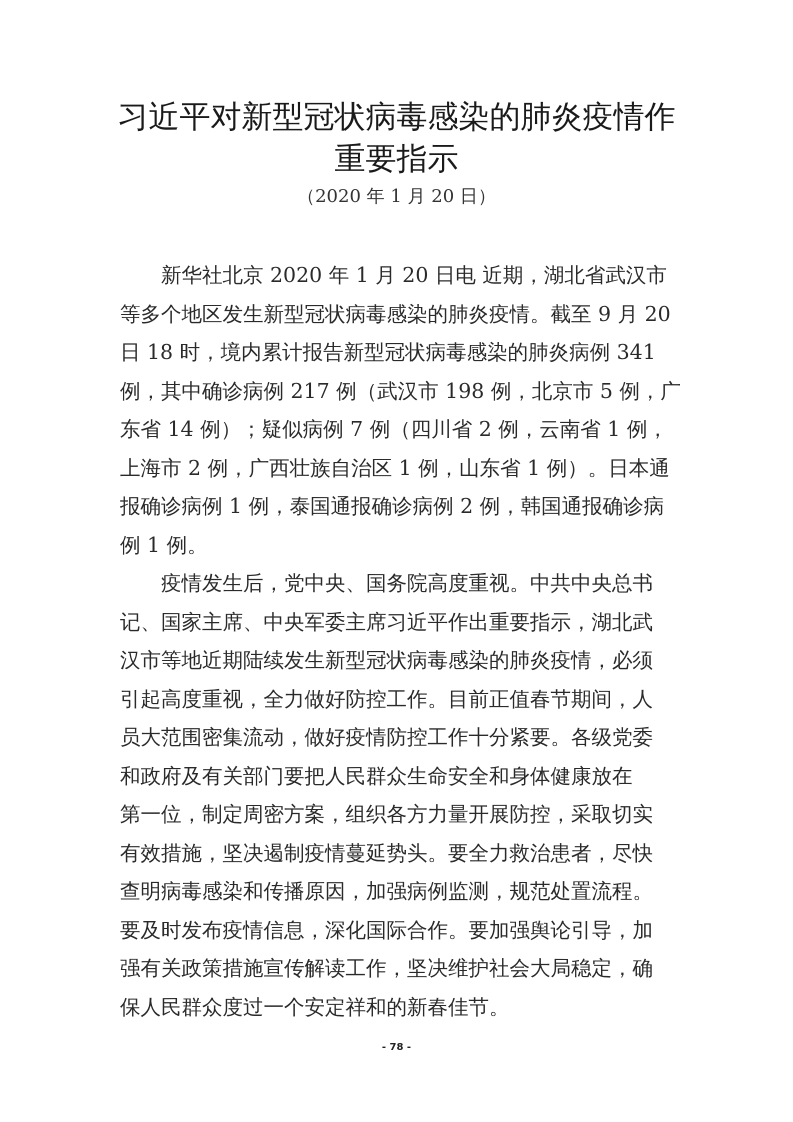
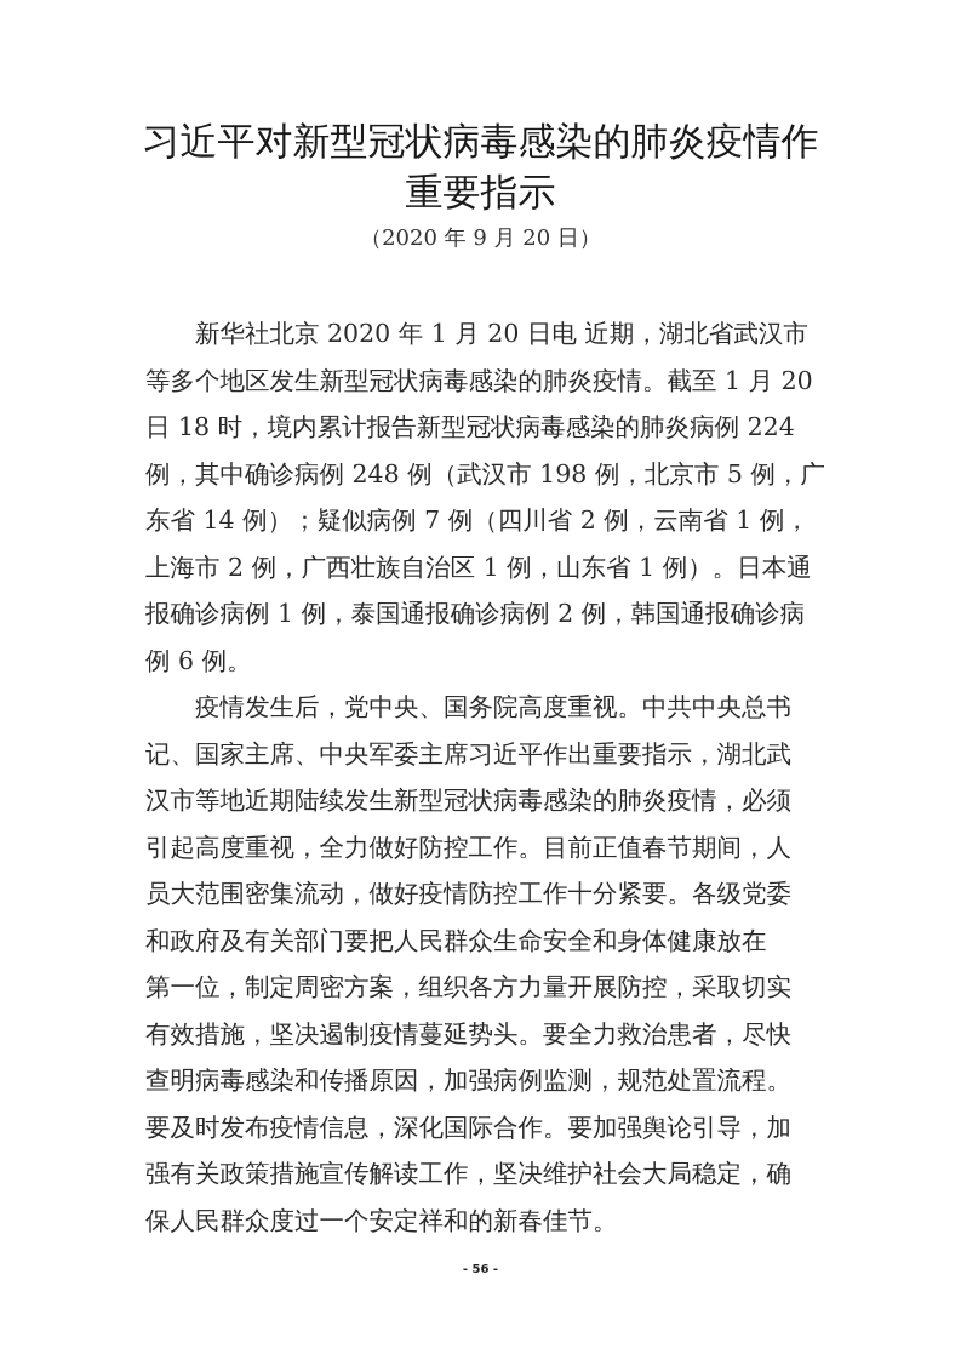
  习近平对新型冠状病毒感染的肺炎疫情作
  重要指示
- （2020 年 1 月 20 日）
+ （2020 年 9 月 20 日）
  新华社北京 2020 年 1 月 20 日电 近期，湖北省武汉市
- 等多个地区发生新型冠状病毒感染的肺炎疫情。截至 9 月 20
+ 等多个地区发生新型冠状病毒感染的肺炎疫情。截至 1 月 20
- 日 18 时，境内累计报告新型冠状病毒感染的肺炎病例 341
+ 日 18 时，境内累计报告新型冠状病毒感染的肺炎病例 224
- 例，其中确诊病例 217 例（武汉市 198 例，北京市 5 例，广
+ 例，其中确诊病例 248 例（武汉市 198 例，北京市 5 例，广
  东省 14 例）；疑似病例 7 例（四川省 2 例，云南省 1 例，
  上海市 2 例，广西壮族自治区 1 例，山东省 1 例）。日本通
  报确诊病例 1 例，泰国通报确诊病例 2 例，韩国通报确诊病
- 例 1 例。
+ 例 6 例。
  疫情发生后，党中央、国务院高度重视。中共中央总书
  记、国家主席、中央军委主席习近平作出重要指示，湖北武
  汉市等地近期陆续发生新型冠状病毒感染的肺炎疫情，必须
  引起高度重视，全力做好防控工作。目前正值春节期间，人
  员大范围密集流动，做好疫情防控工作十分紧要。各级党委
  和政府及有关部门要把人民群众生命安全和身体健康放在
  第一位，制定周密方案，组织各方力量开展防控，采取切实
  有效措施，坚决遏制疫情蔓延势头。要全力救治患者，尽快
  查明病毒感染和传播原因，加强病例监测，规范处置流程。
  要及时发布疫情信息，深化国际合作。要加强舆论引导，加
  强有关政策措施宣传解读工作，坚决维护社会大局稳定，确
  保人民群众度过一个安定祥和的新春佳节。
- - 78 -
+ - 56 -
